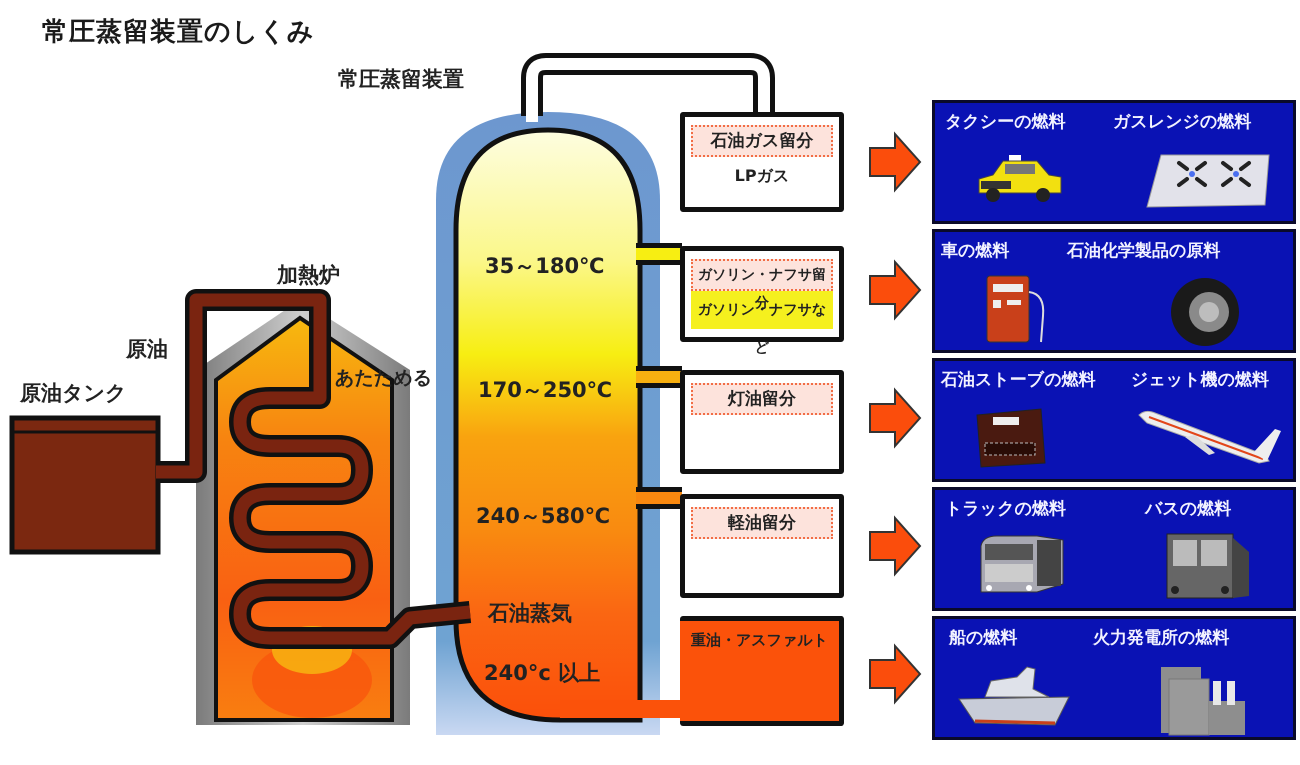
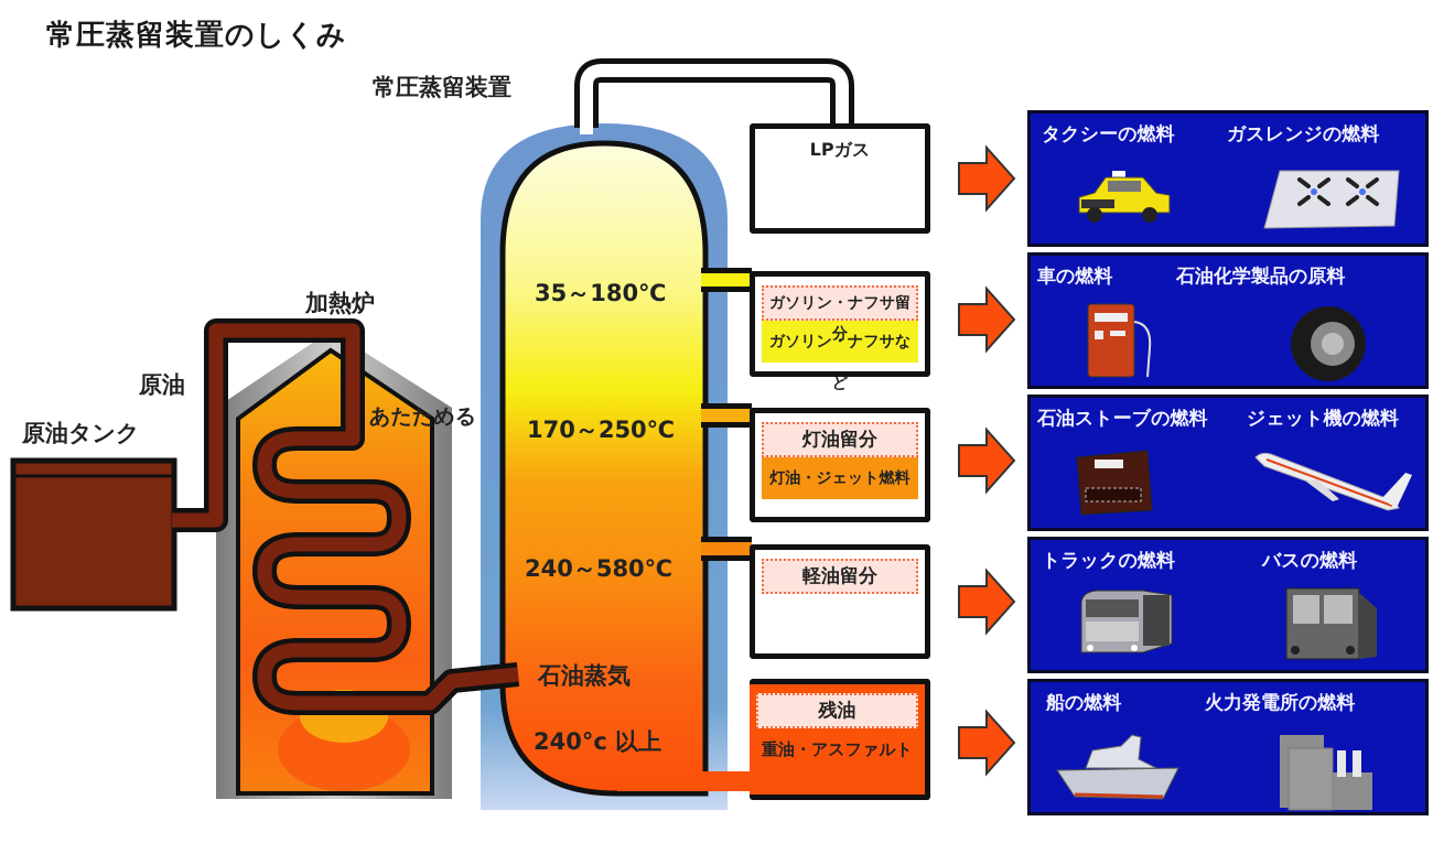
  常圧蒸留装置のしくみ
  常圧蒸留装置
  加熱炉
  原油
  原油タンク
  あたためる
  石油蒸気
  35～180℃
  170～250℃
  240～580℃
  240°c 以上
- 石油ガス留分
  LPガス
  ガソリン・ナフサ留
  ガソリン・ナフサなど
  灯油留分
+ 灯油・ジェット燃料
  軽油留分
+ 残油
  重油・アスファルト
  タクシーの燃料
  ガスレンジの燃料
  車の燃料
  石油化学製品の原料
  石油ストーブの燃料
  ジェット機の燃料
  トラックの燃料
  バスの燃料
  船の燃料
  火力発電所の燃料
